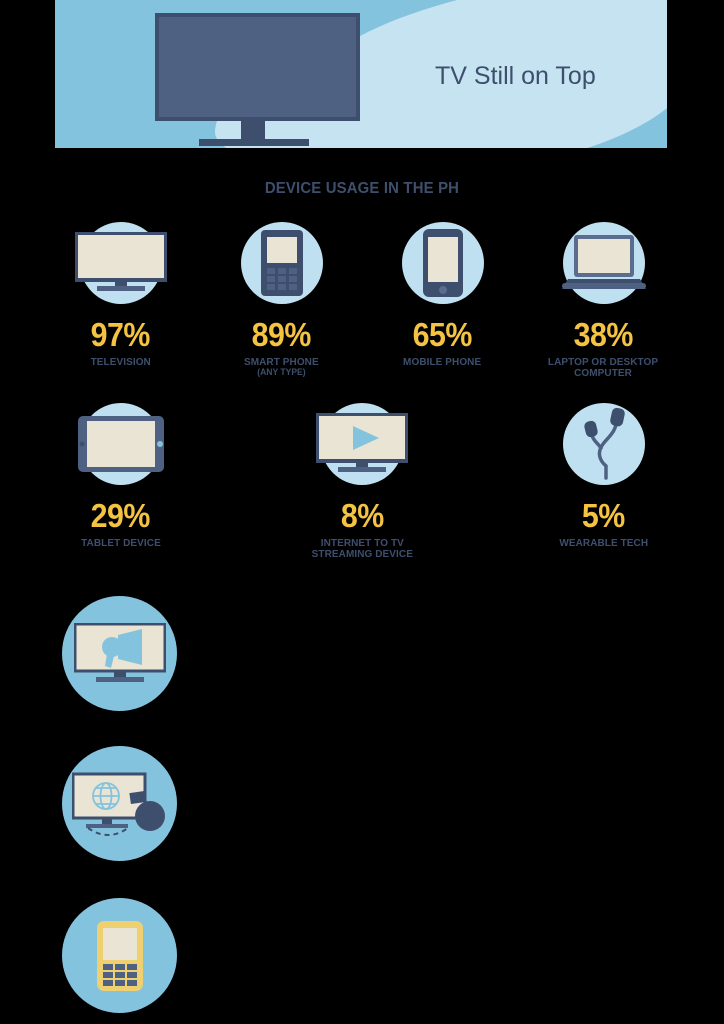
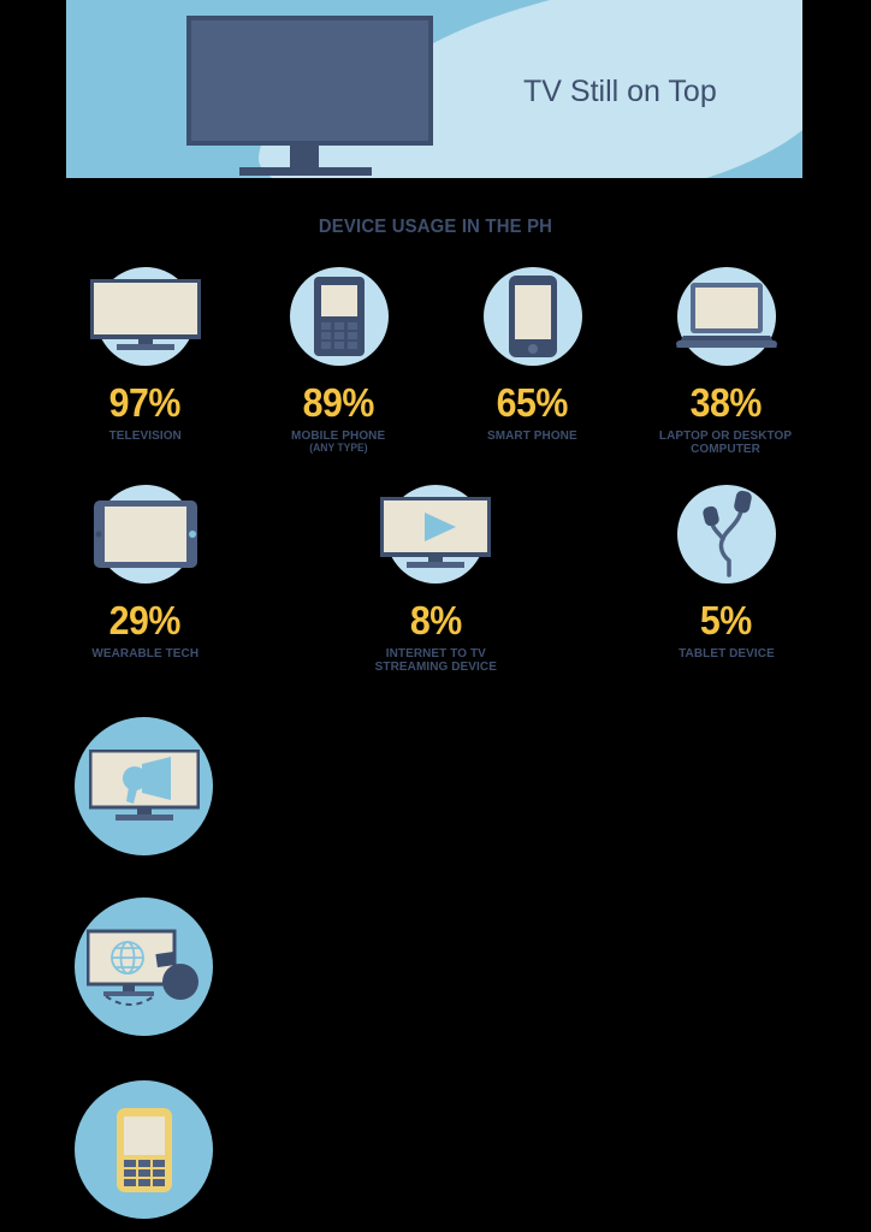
  TV Still on Top
  DEVICE USAGE IN THE PH
  97%
  TELEVISION
  89%
- SMART PHONE
+ MOBILE PHONE
  (ANY TYPE)
  65%
- MOBILE PHONE
+ SMART PHONE
  38%
  LAPTOP OR DESKTOP
  COMPUTER
  29%
- TABLET DEVICE
+ WEARABLE TECH
  8%
  INTERNET TO TV
  STREAMING DEVICE
  5%
- WEARABLE TECH
+ TABLET DEVICE
